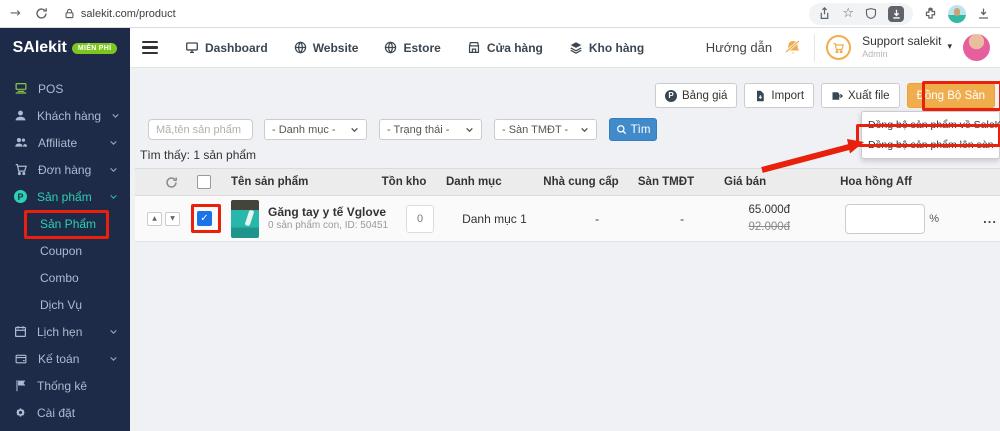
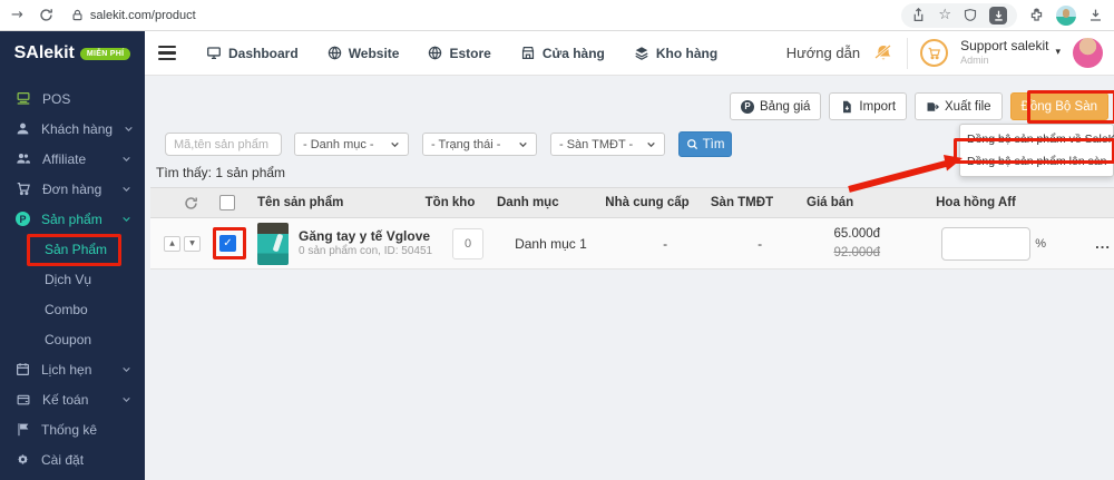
  →
  salekit.com/product
  ☆
  SAlekit
  Dashboard
  Website
  Estore
  Cửa hàng
  Kho hàng
  Hướng dẫn
  Support salekit
  Admin
  ▾
  POS
  Khách hàng
  Affiliate
  Đơn hàng
  P
  Sản phẩm
  Sản Phẩm
- Coupon
+ Dịch Vụ
  Combo
- Dịch Vụ
+ Coupon
  Lịch hẹn
  Kế toán
  Thống kê
  Cài đặt
  P
  Bảng giá
  Import
  Xuất file
  Đồng Bộ Sàn
  Đồng bộ sản phẩm về SaleK
  Đồng bộ sản phẩm lên sàn
  Mã,tên sản phẩm
  - Danh mục -
  - Trạng thái -
  - Sàn TMĐT -
  Tìm
  Tìm thấy: 1 sản phẩm
  Tên sản phẩm
  Tồn kho
  Danh mục
  Nhà cung cấp
  Sàn TMĐT
  Giá bán
  Hoa hồng Aff
  ✓
  Găng tay y tế Vglove
  0 sản phẩm con, ID: 50451
  0
  Danh mục 1
  -
  -
  65.000đ
  92.000đ
  %
  ...
